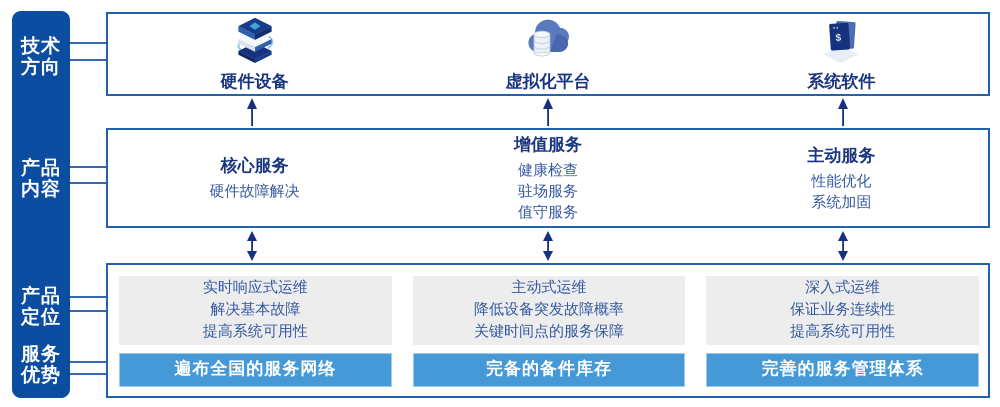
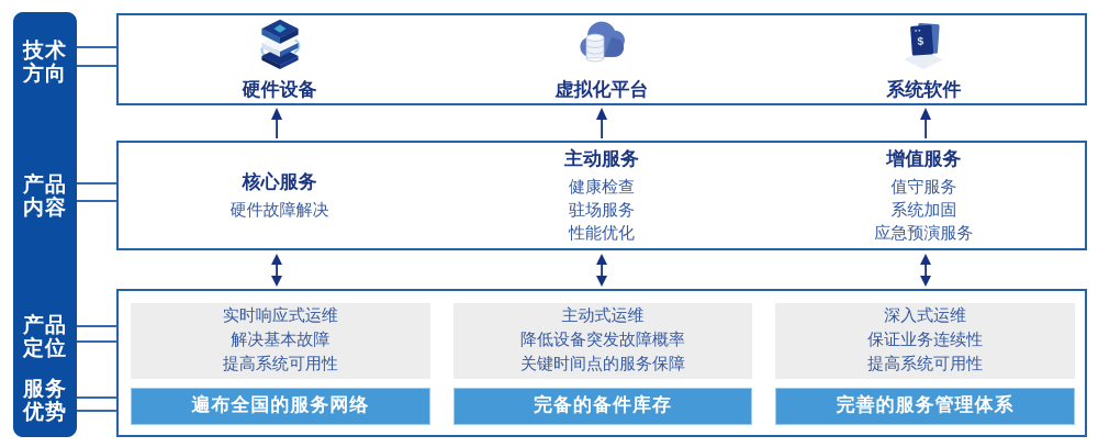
  技术
  方向
  产品
  内容
  产品
  定位
  服务
  优势
  硬件设备
  虚拟化平台
  系统软件
  核心服务
  硬件故障解决
- 增值服务
+ 主动服务
  健康检查
  驻场服务
- 值守服务
+ 性能优化
- 主动服务
+ 增值服务
- 性能优化
+ 值守服务
  系统加固
+ 应急预演服务
  实时响应式运维
  解决基本故障
  提高系统可用性
  遍布全国的服务网络
  主动式运维
  降低设备突发故障概率
  关键时间点的服务保障
  完备的备件库存
  深入式运维
  保证业务连续性
  提高系统可用性
  完善的服务管理体系
